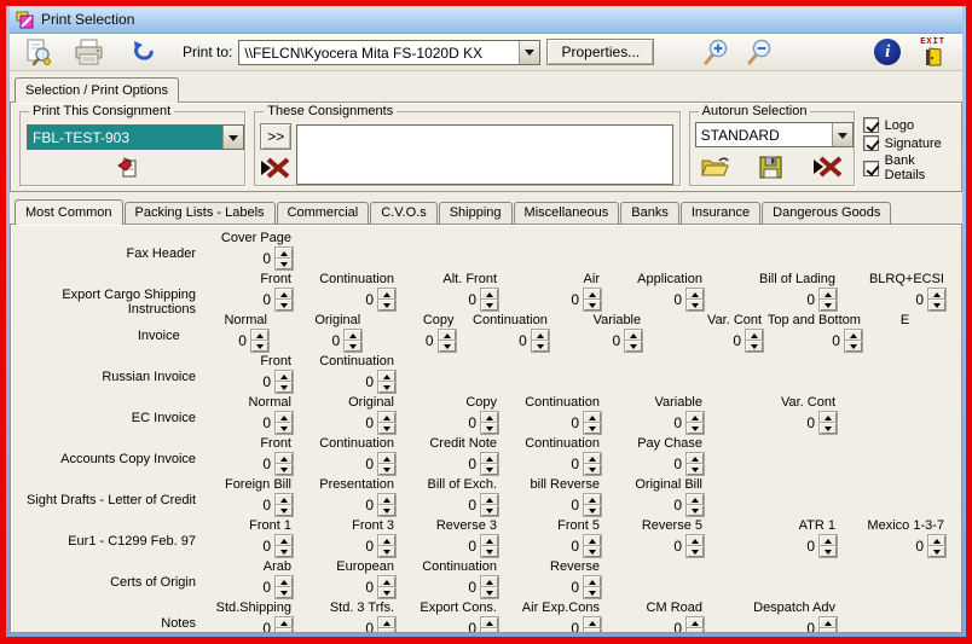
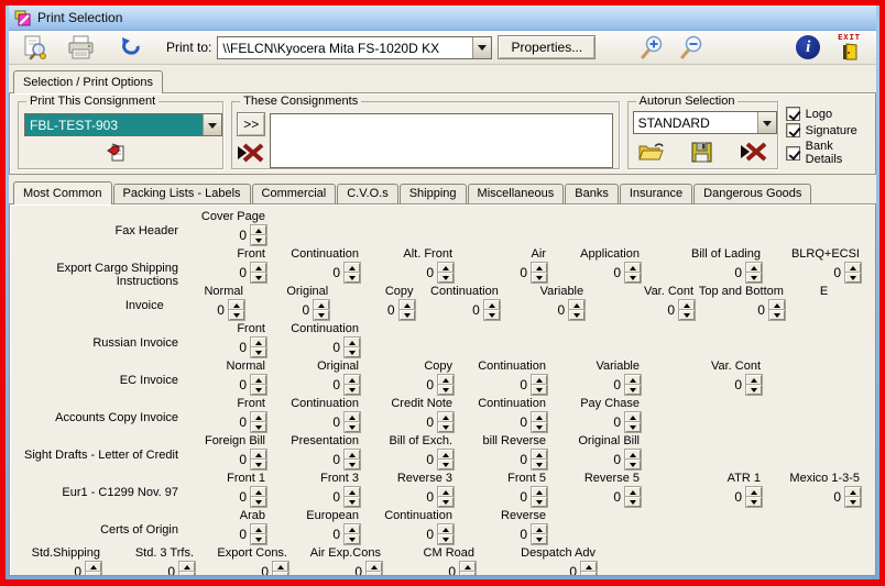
  Print Selection
  Print to:
  \\FELCN\Kyocera Mita FS-1020D KX
  Properties...
  i
  EXIT
  Selection / Print Options
  Print This Consignment
  FBL-TEST-903
  These Consignments
  >>
  Autorun Selection
  STANDARD
  Logo
  Signature
  Bank Details
  Most Common
  Packing Lists - Labels
  Commercial
  C.V.O.s
  Shipping
  Miscellaneous
  Banks
  Insurance
  Dangerous Goods
  Fax Header
  Cover Page
  0
  Export Cargo Shipping Instructions
  Front
  0
  Continuation
  0
  Alt. Front
  0
  Air
  0
  Application
  0
  Bill of Lading
  0
  BLRQ+ECSI
  0
  Invoice
  Normal
  0
  Original
  0
  Copy
  0
  Continuation
  0
  Variable
  0
  Var. Cont
  0
  Top and Bottom
  0
  E
  Russian Invoice
  Front
  0
  Continuation
  0
  EC Invoice
  Normal
  0
  Original
  0
  Copy
  0
  Continuation
  0
  Variable
  0
  Var. Cont
  0
  Accounts Copy Invoice
  Front
  0
  Continuation
  0
  Credit Note
  0
  Continuation
  0
  Pay Chase
  0
  Sight Drafts - Letter of Credit
  Foreign Bill
  0
  Presentation
  0
  Bill of Exch.
  0
  bill Reverse
  0
  Original Bill
  0
- Eur1 - C1299 Feb. 97
+ Eur1 - C1299 Nov. 97
  Front 1
  0
  Front 3
  0
  Reverse 3
  0
  Front 5
  0
  Reverse 5
  0
  ATR 1
  0
- Mexico 1-3-7
+ Mexico 1-3-5
  0
  Certs of Origin
  Arab
  0
  European
  0
  Continuation
  0
  Reverse
  0
- Notes
  Std.Shipping
  0
  Std. 3 Trfs.
  0
  Export Cons.
  0
  Air Exp.Cons
  0
  CM Road
  0
  Despatch Adv
  0
